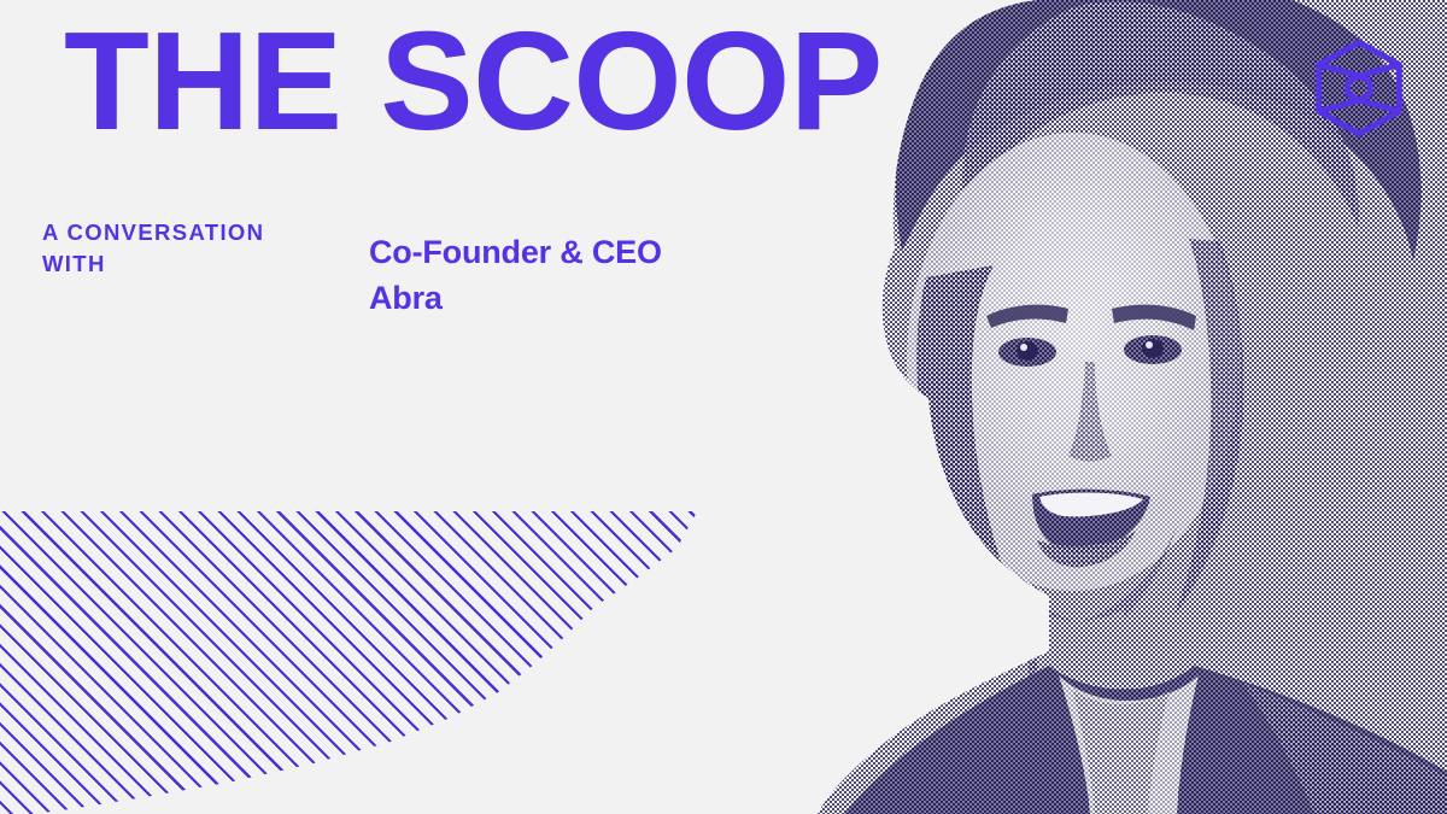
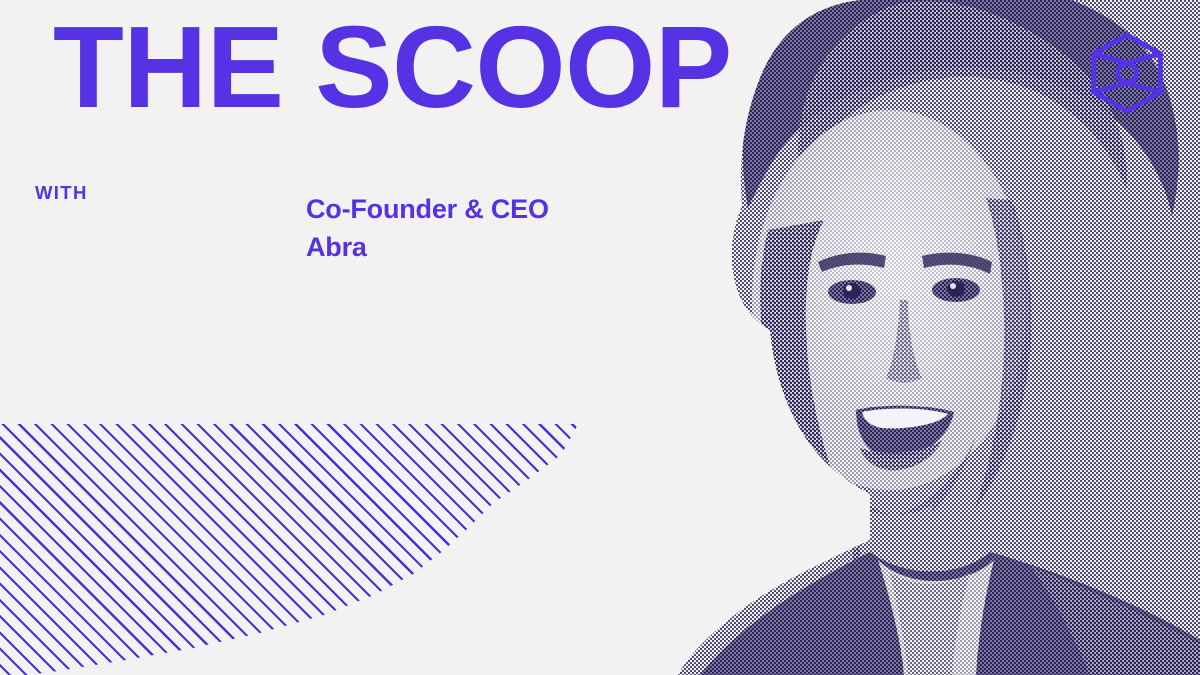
  THE SCOOP
- A CONVERSATION
  WITH
  Co-Founder & CEO
  Abra
